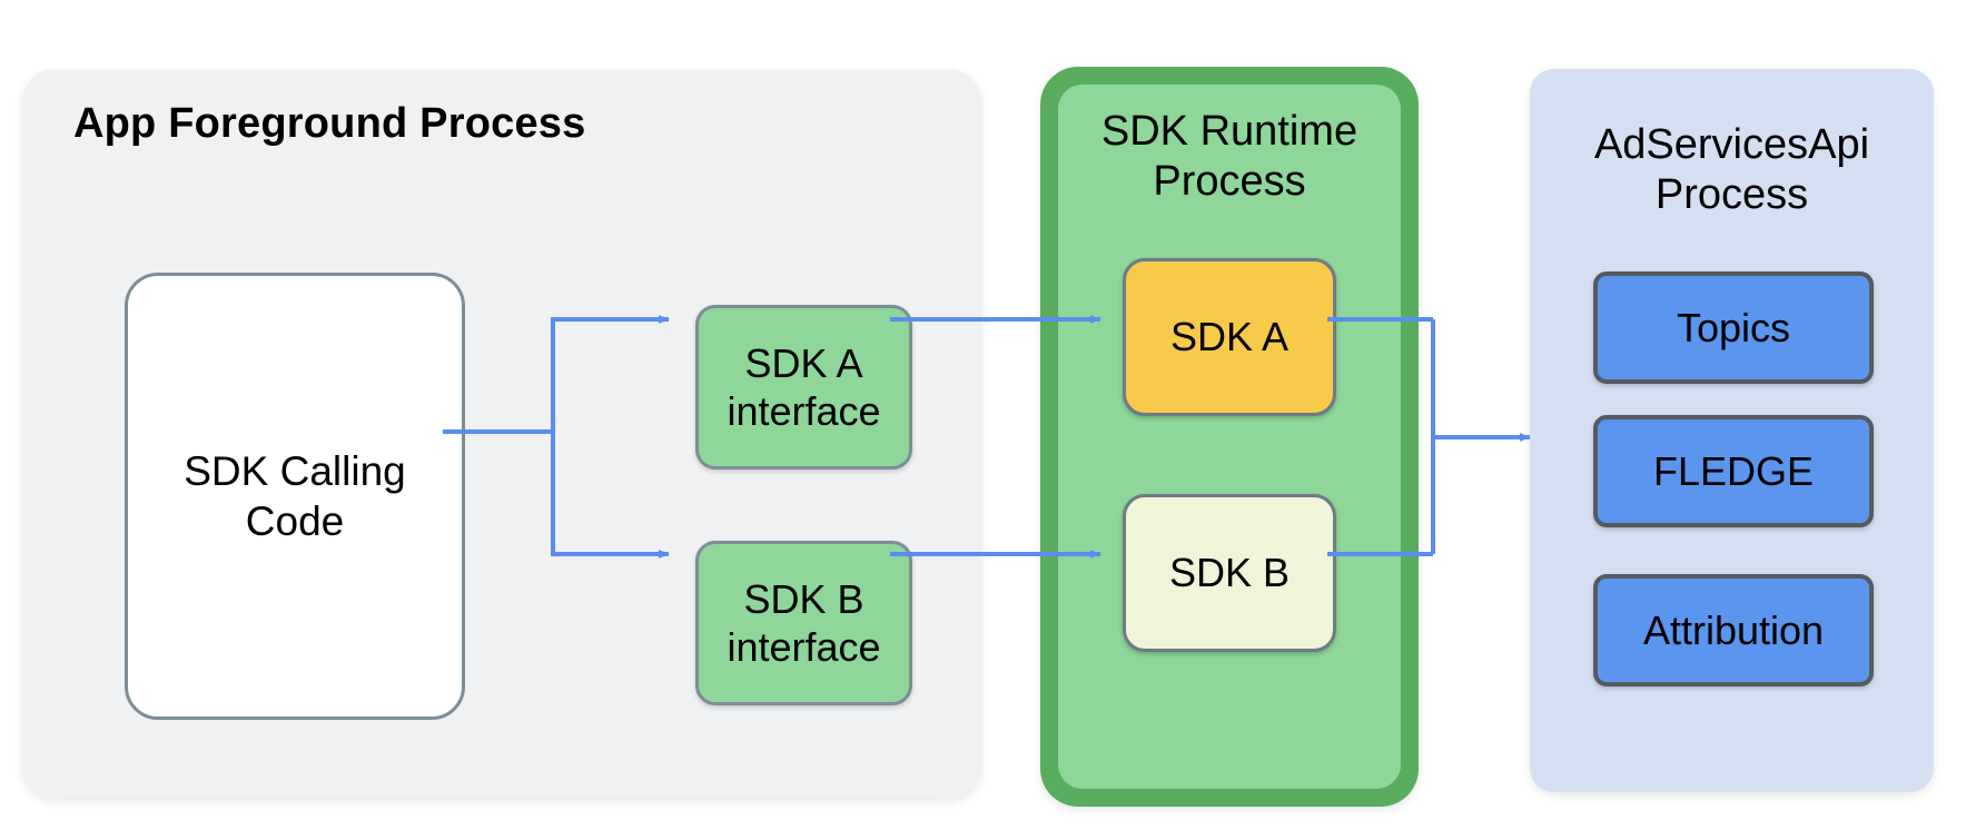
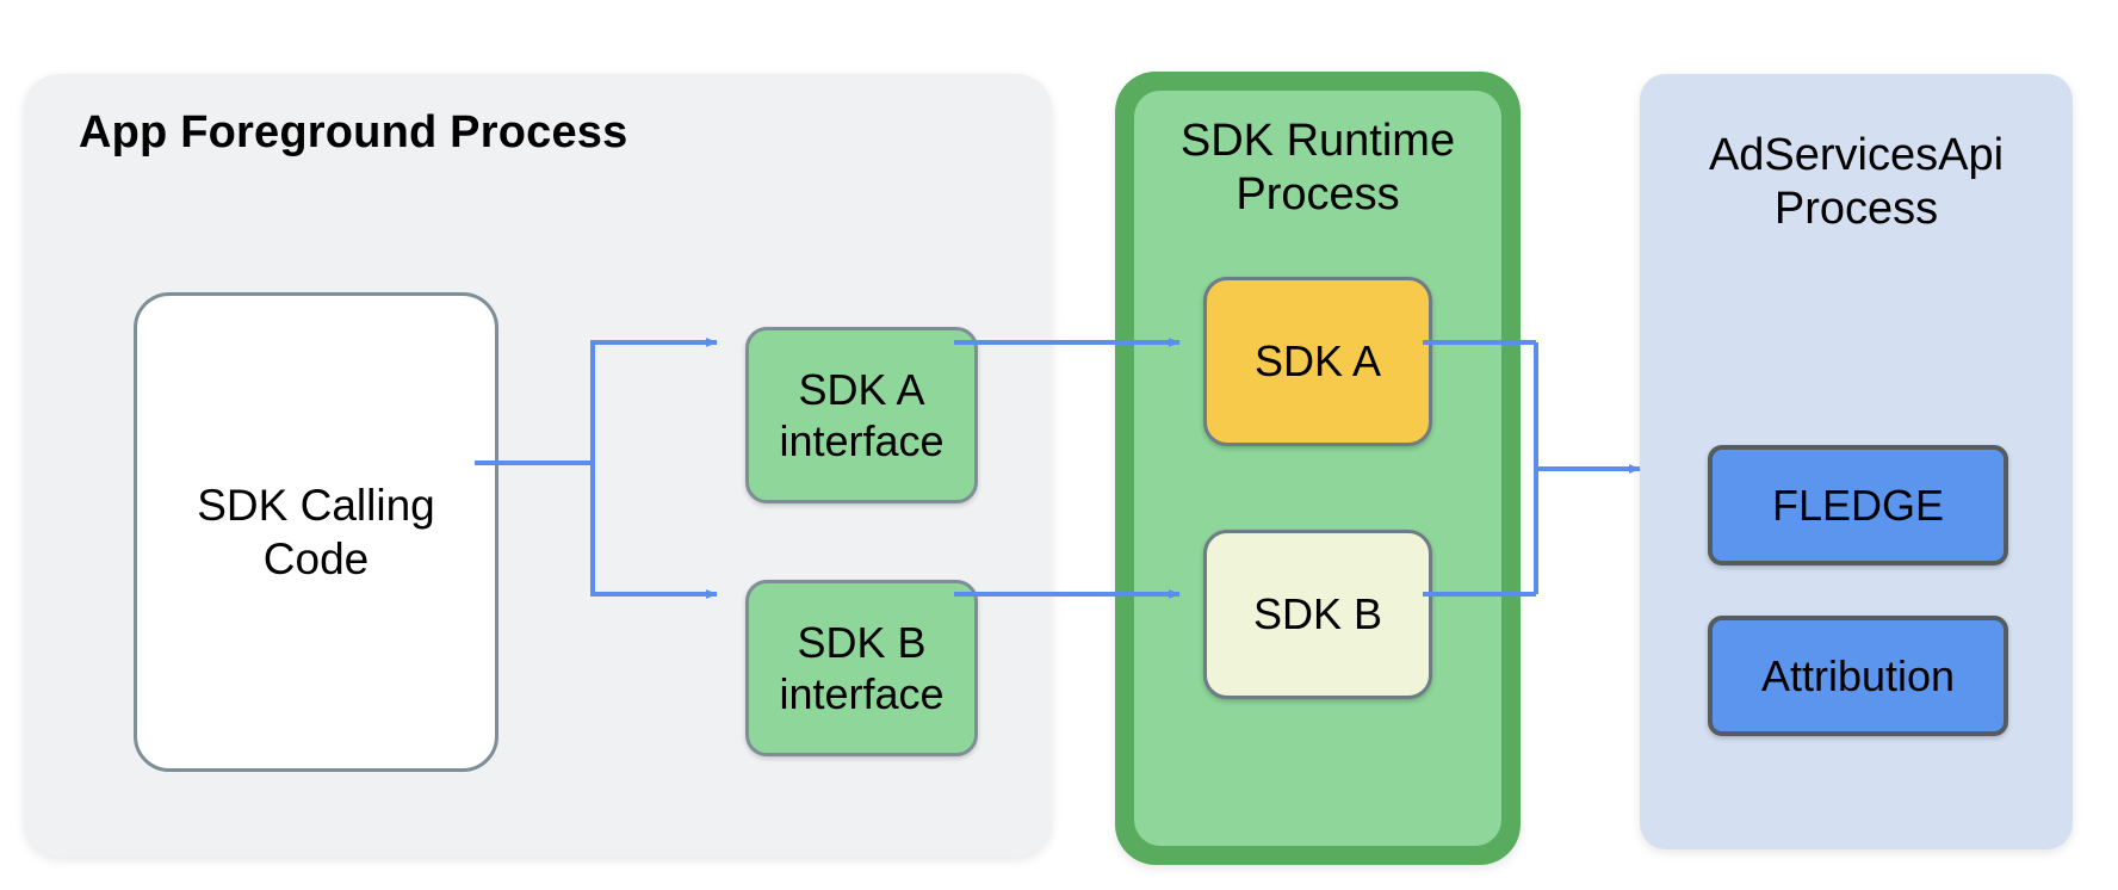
  App Foreground Process
  SDK Calling
  Code
  SDK A
  interface
  SDK B
  interface
  SDK Runtime
  Process
  SDK A
  SDK B
  AdServicesApi
  Process
- Topics
  FLEDGE
  Attribution
